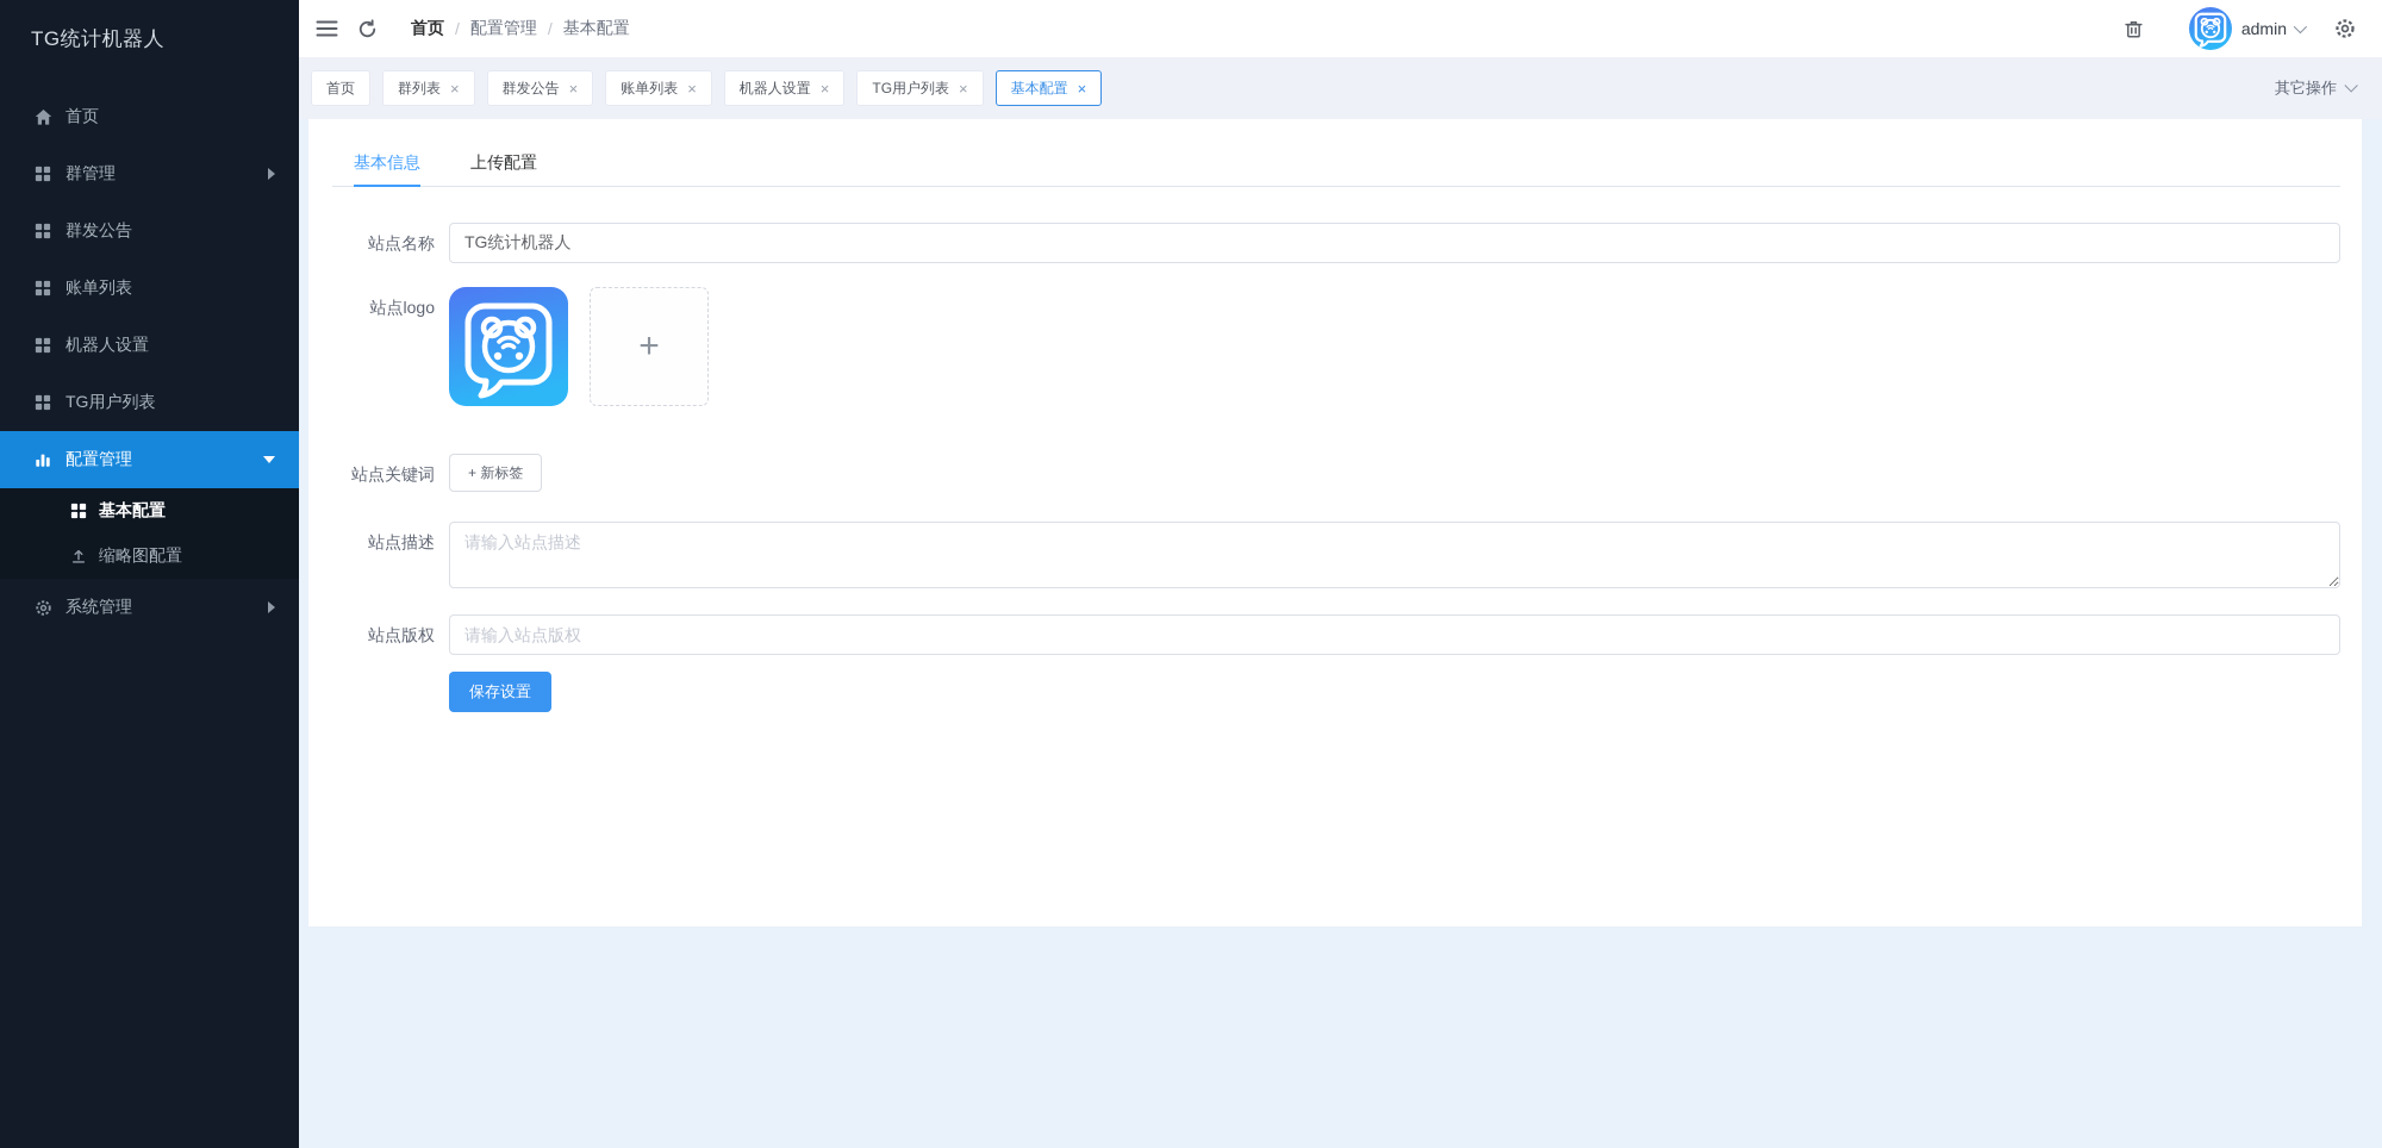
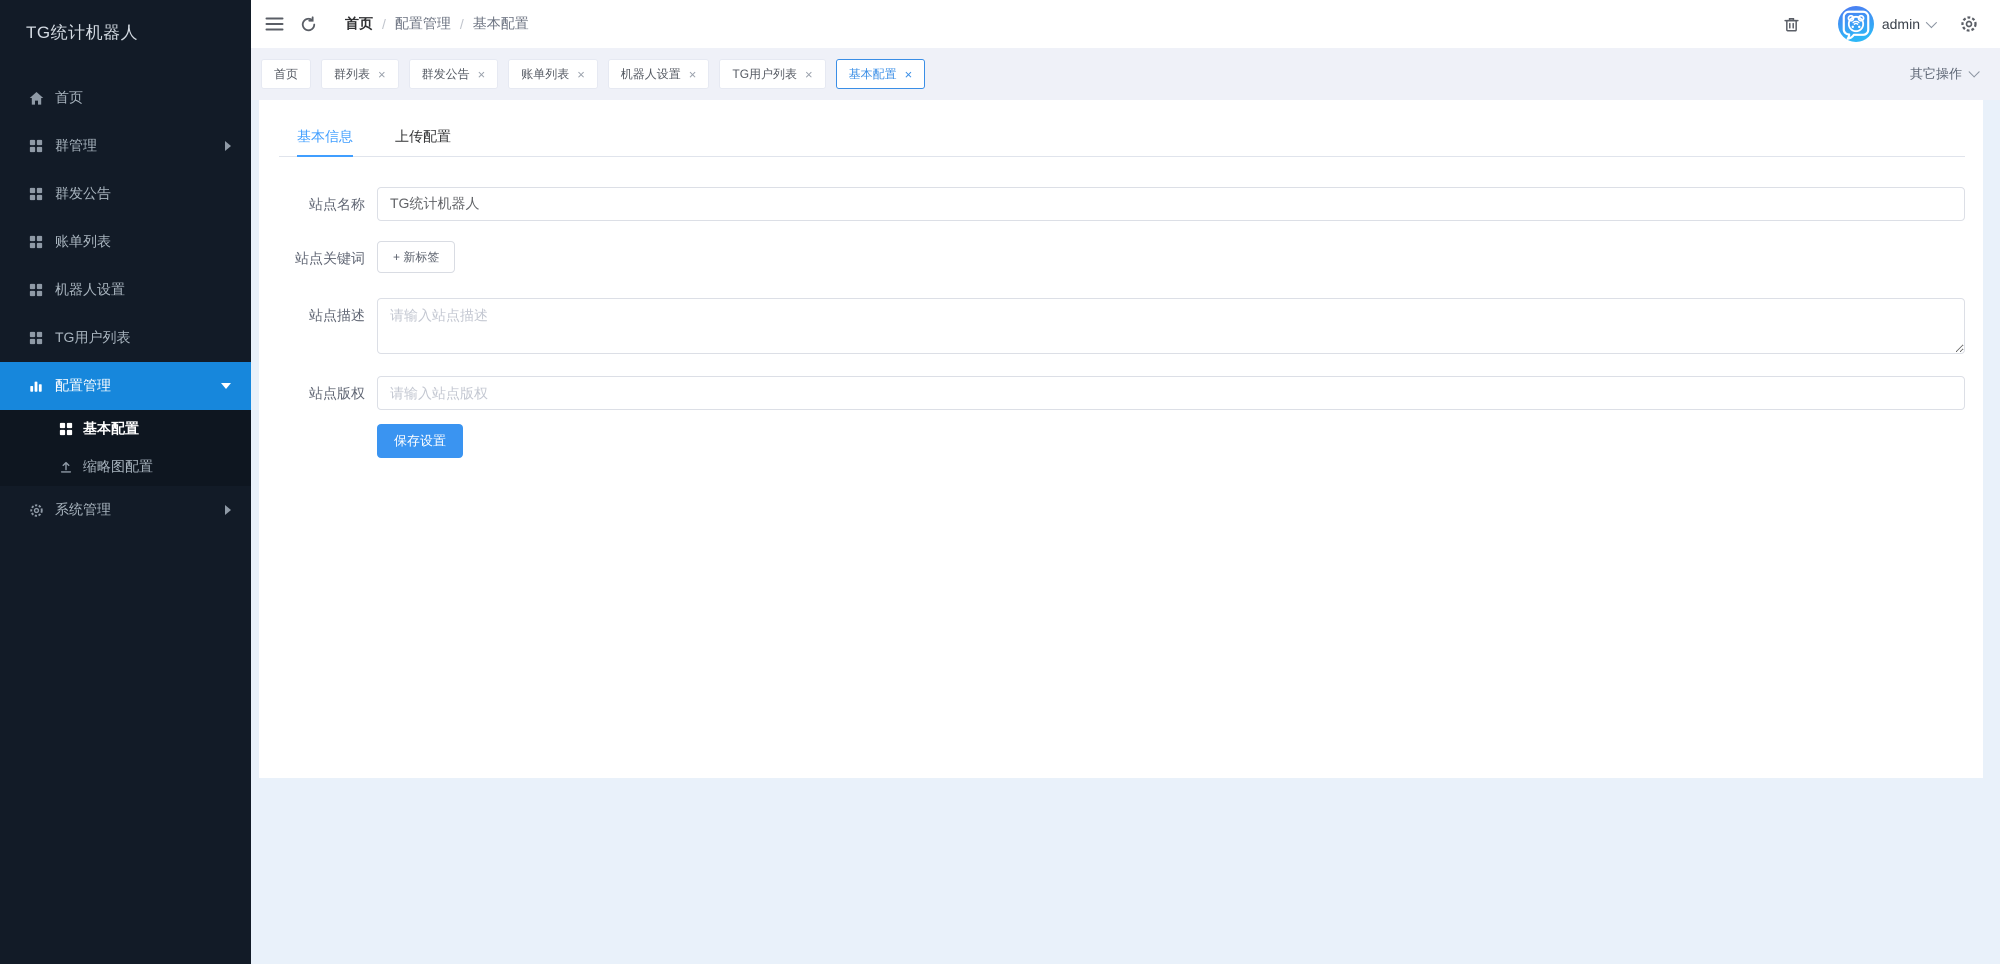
  TG统计机器人
  首页
  群管理
  群发公告
  账单列表
  机器人设置
  TG用户列表
  配置管理
  基本配置
  缩略图配置
  系统管理
  首页
  /
  配置管理
  /
  基本配置
  admin
  首页
  群列表
  ×
  群发公告
  ×
  账单列表
  ×
  机器人设置
  ×
  TG用户列表
  ×
  基本配置
  ×
  其它操作
  基本信息
  上传配置
  站点名称
  TG统计机器人
- 站点logo
- +
  站点关键词
  + 新标签
  站点描述
  请输入站点描述
  站点版权
  请输入站点版权
  保存设置
